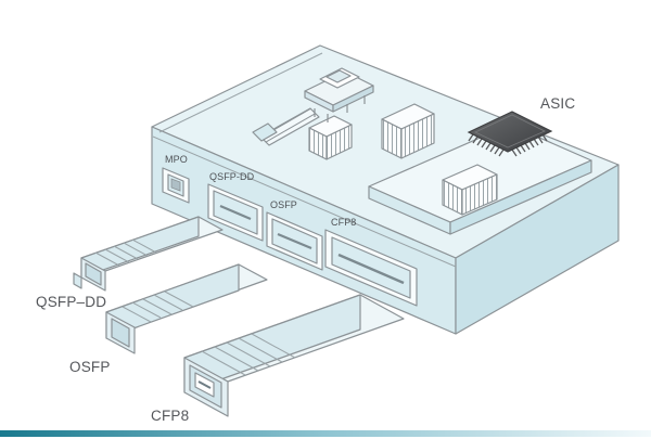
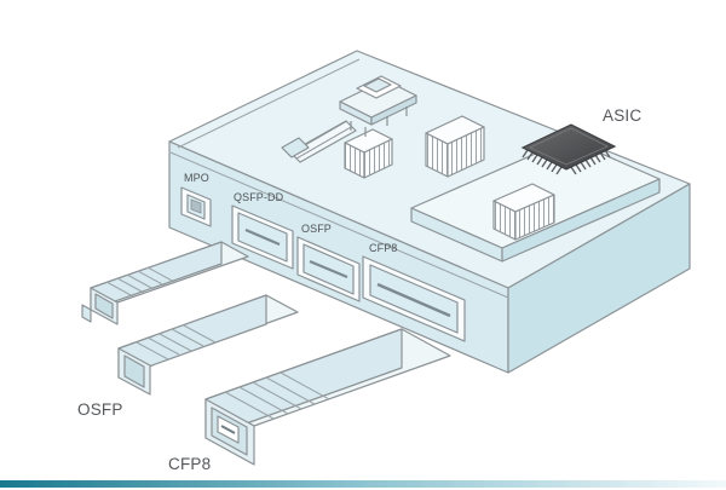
  MPO
  QSFP-DD
  OSFP
  CFP8
  ASIC
- QSFP–DD
  OSFP
  CFP8
